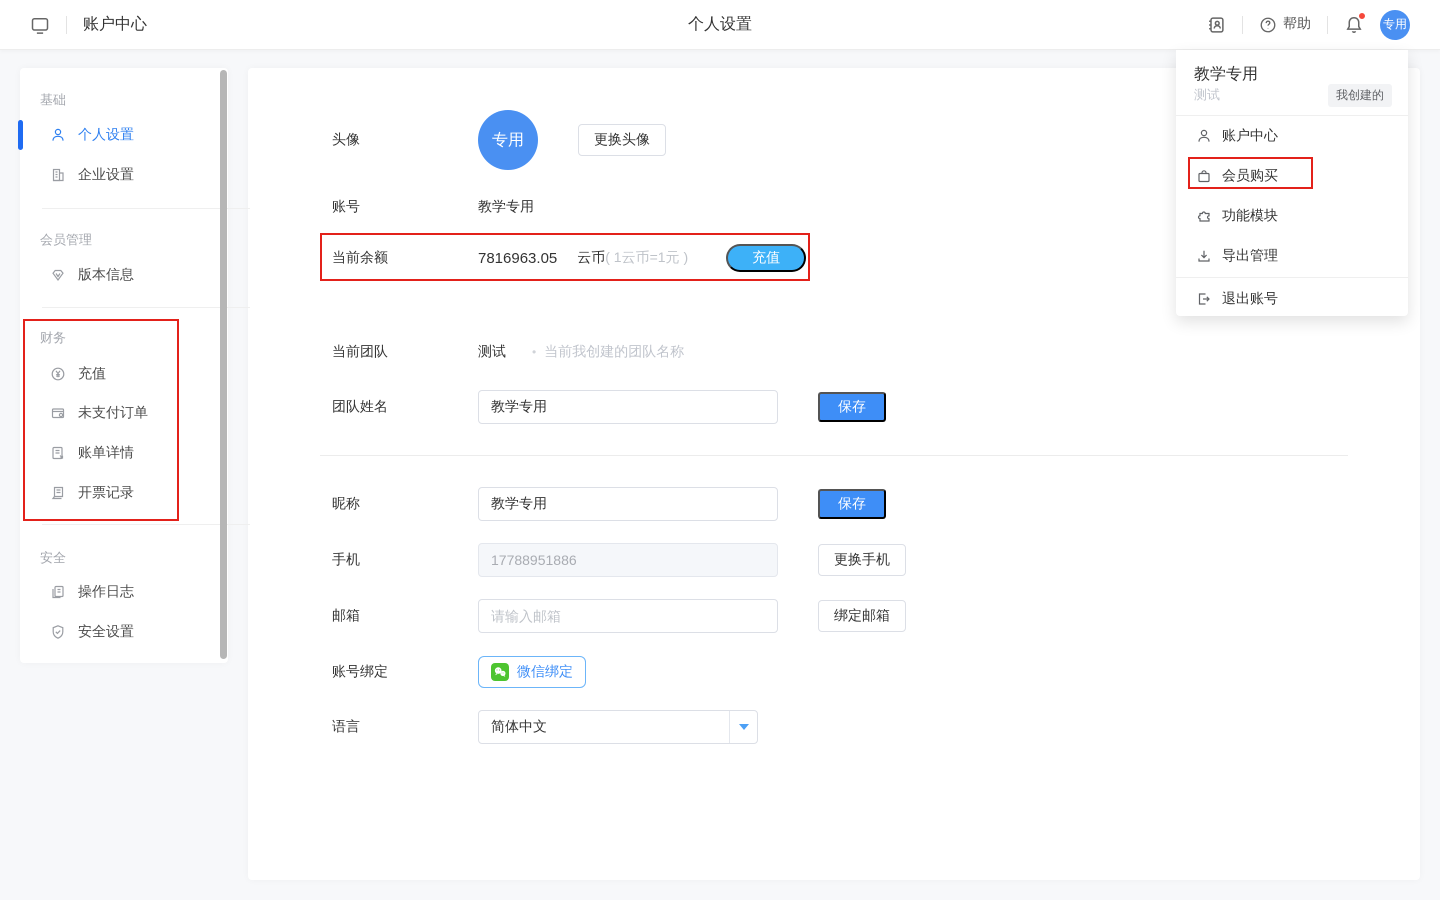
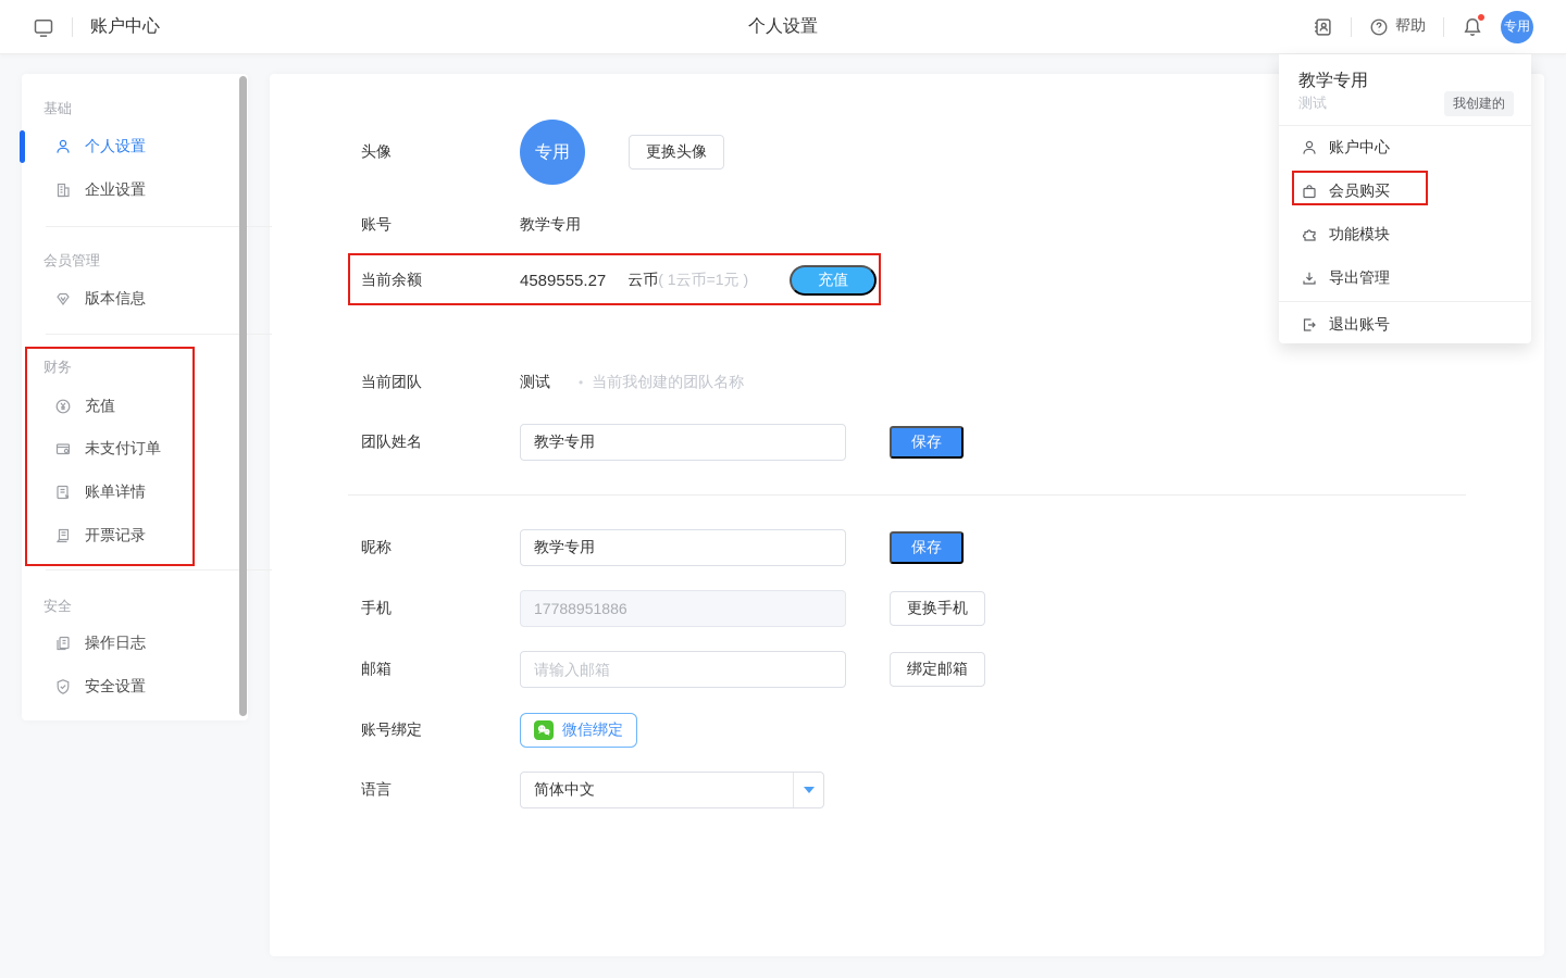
  账户中心
  个人设置
  帮助
  专用
  基础
  个人设置
  企业设置
  会员管理
  版本信息
  财务
  充值
  未支付订单
  账单详情
  开票记录
  安全
  操作日志
  安全设置
  头像
  专用
  更换头像
  账号
  教学专用
  当前余额
- 7816963.05
+ 4589555.27
  云币
  ( 1云币=1元 )
  充值
  当前团队
  测试
  •
  当前我创建的团队名称
  团队姓名
  教学专用
  保存
  昵称
  教学专用
  保存
  手机
  17788951886
  更换手机
  邮箱
  请输入邮箱
  绑定邮箱
  账号绑定
  微信绑定
  语言
  简体中文
  教学专用
  测试
  我创建的
  账户中心
  会员购买
  功能模块
  导出管理
  退出账号
